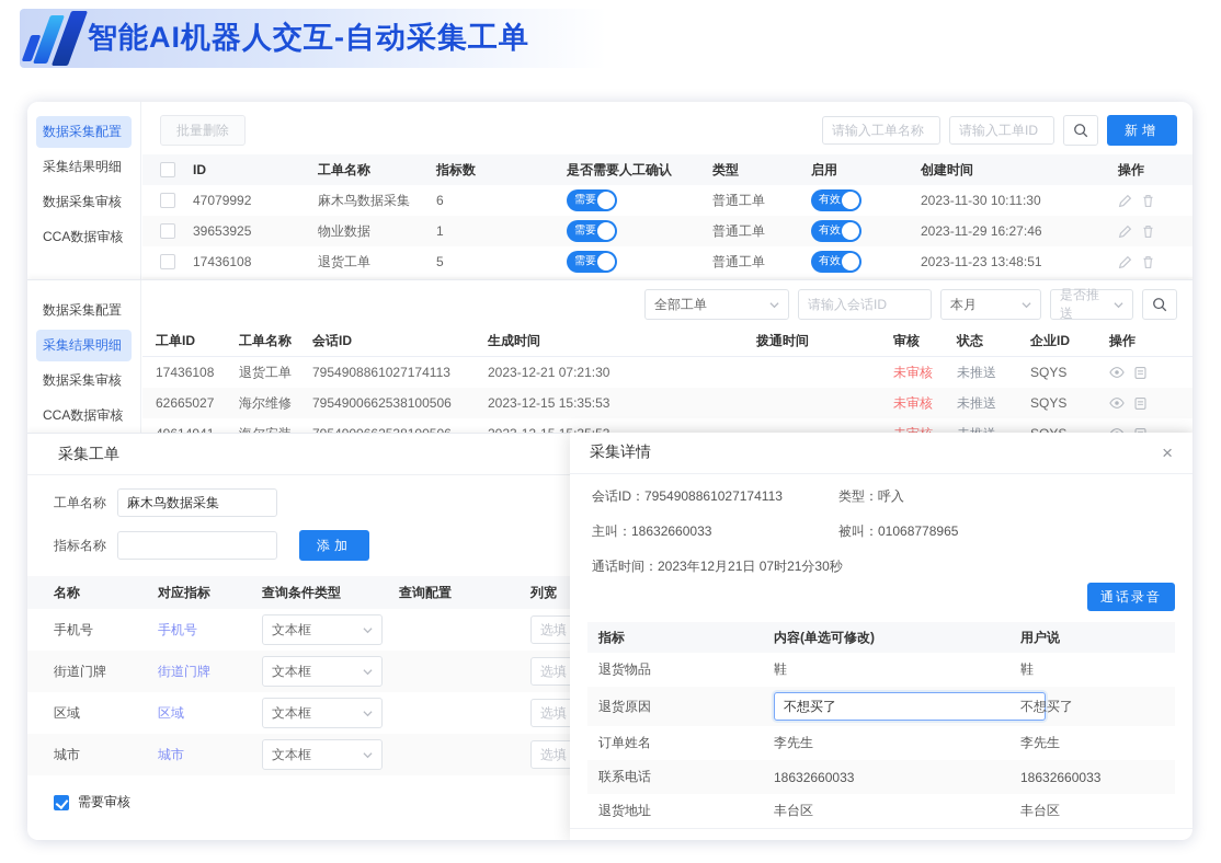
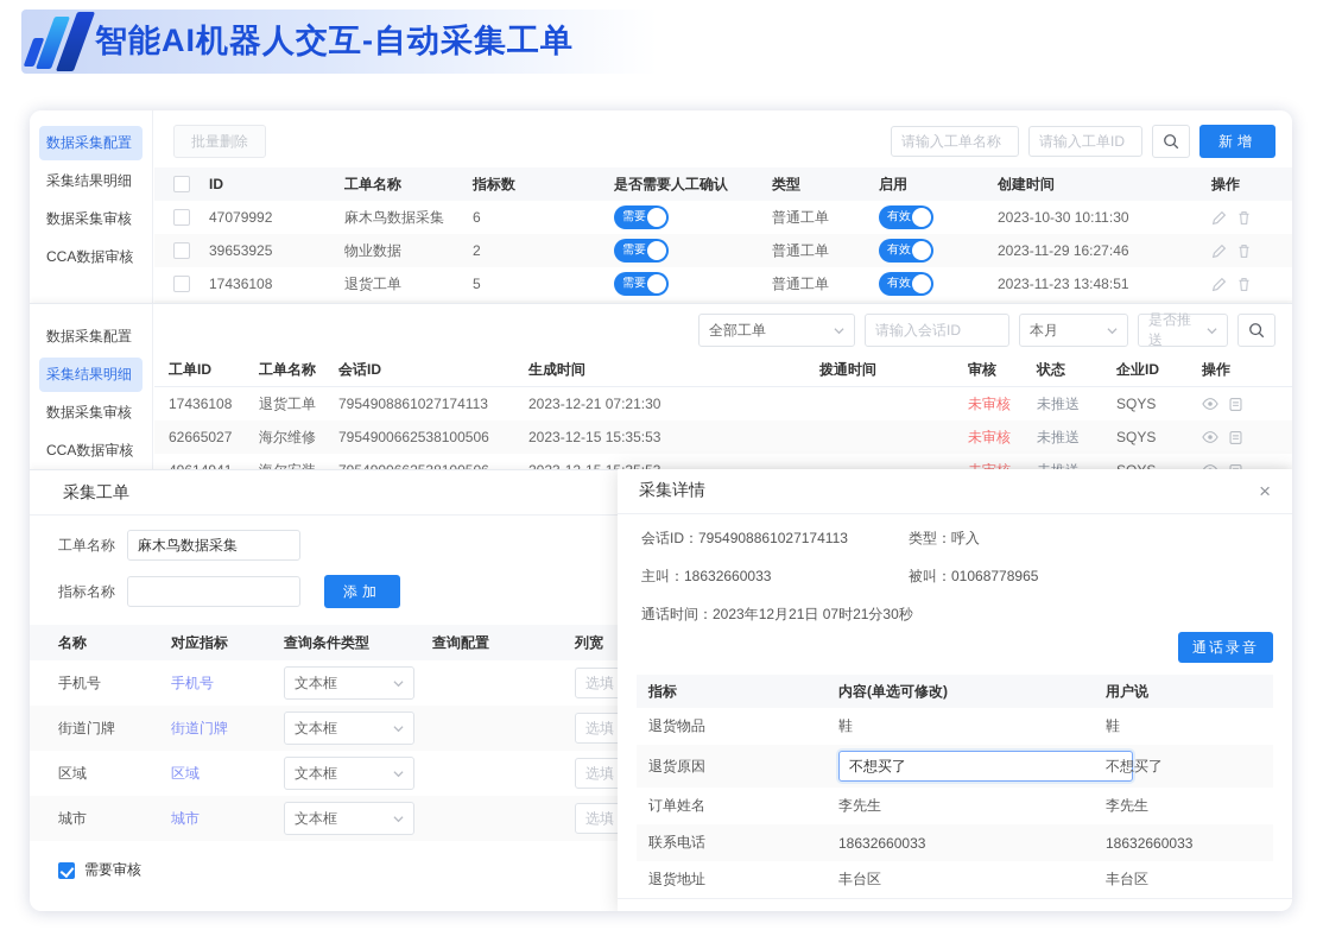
  智能AI机器人交互-自动采集工单
  数据采集配置
  采集结果明细
  数据采集审核
  CCA数据审核
  批量删除
  请输入工单名称
  请输入工单ID
  新增
  ID
  工单名称
  指标数
  是否需要人工确认
  类型
  启用
  创建时间
  操作
  47079992
  麻木鸟数据采集
  6
  需要
  普通工单
  有效
- 2023-11-30 10:11:30
+ 2023-10-30 10:11:30
  39653925
  物业数据
- 1
+ 2
  需要
  普通工单
  有效
  2023-11-29 16:27:46
  17436108
  退货工单
  5
  需要
  普通工单
  有效
  2023-11-23 13:48:51
  数据采集配置
  采集结果明细
  数据采集审核
  CCA数据审核
  全部工单
  请输入会话ID
  本月
  是否推送
  工单ID
  工单名称
  会话ID
  生成时间
  拨通时间
  审核
  状态
  企业ID
  操作
  17436108
  退货工单
  7954908861027174113
  2023-12-21 07:21:30
  未审核
  未推送
  SQYS
  62665027
  海尔维修
  7954900662538100506
  2023-12-15 15:35:53
  未审核
  未推送
  SQYS
  采集工单
  工单名称
  麻木鸟数据采集
  指标名称
  添加
  名称
  对应指标
  查询条件类型
  查询配置
  列宽
  手机号
  手机号
  文本框
  选填
  街道门牌
  街道门牌
  文本框
  选填
  区域
  区域
  文本框
  选填
  城市
  城市
  文本框
  选填
  需要审核
  采集详情
  ×
  会话ID：7954908861027174113
  类型：呼入
  主叫：18632660033
  被叫：01068778965
  通话时间：2023年12月21日 07时21分30秒
  通话录音
  指标
  内容(单选可修改)
  用户说
  退货物品
  鞋
  鞋
  退货原因
  不想买了
  不想买了
  订单姓名
  李先生
  李先生
  联系电话
  18632660033
  18632660033
  退货地址
  丰台区
  丰台区
